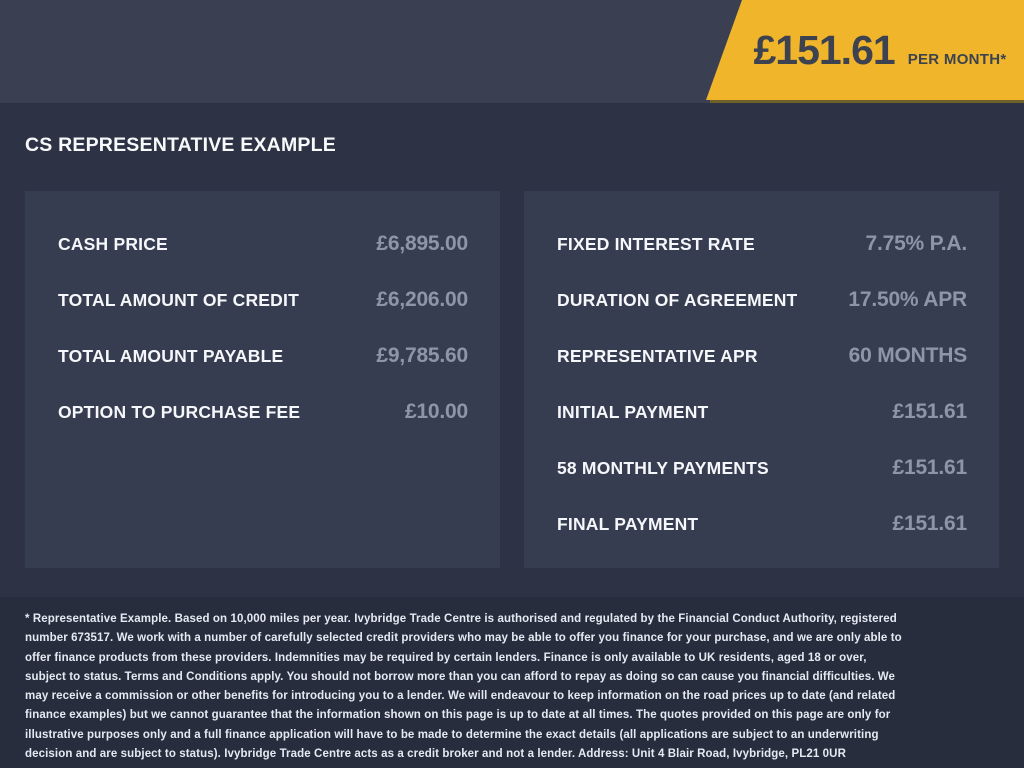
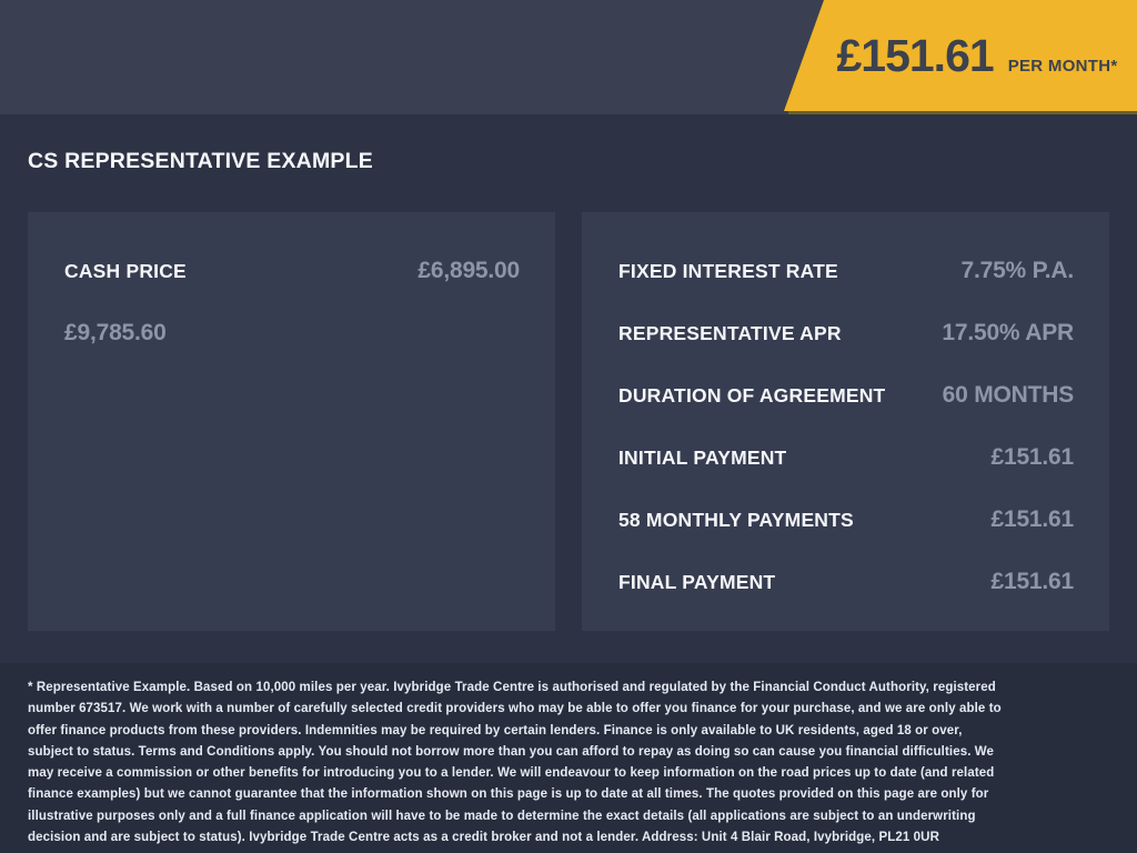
  £151.61
  PER MONTH*
  CS REPRESENTATIVE EXAMPLE
  CASH PRICE
  £6,895.00
- TOTAL AMOUNT OF CREDIT
- £6,206.00
- TOTAL AMOUNT PAYABLE
  £9,785.60
- OPTION TO PURCHASE FEE
- £10.00
  FIXED INTEREST RATE
  7.75% P.A.
- DURATION OF AGREEMENT
+ REPRESENTATIVE APR
  17.50% APR
- REPRESENTATIVE APR
+ DURATION OF AGREEMENT
  60 MONTHS
  INITIAL PAYMENT
  £151.61
  58 MONTHLY PAYMENTS
  £151.61
  FINAL PAYMENT
  £151.61
  * Representative Example. Based on 10,000 miles per year. Ivybridge Trade Centre is authorised and regulated by the Financial Conduct Authority, registered number 673517. We work with a number of carefully selected credit providers who may be able to offer you finance for your purchase, and we are only able to offer finance products from these providers. Indemnities may be required by certain lenders. Finance is only available to UK residents, aged 18 or over, subject to status. Terms and Conditions apply. You should not borrow more than you can afford to repay as doing so can cause you financial difficulties. We may receive a commission or other benefits for introducing you to a lender. We will endeavour to keep information on the road prices up to date (and related finance examples) but we cannot guarantee that the information shown on this page is up to date at all times. The quotes provided on this page are only for illustrative purposes only and a full finance application will have to be made to determine the exact details (all applications are subject to an underwriting decision and are subject to status). Ivybridge Trade Centre acts as a credit broker and not a lender. Address: Unit 4 Blair Road, Ivybridge, PL21 0UR
